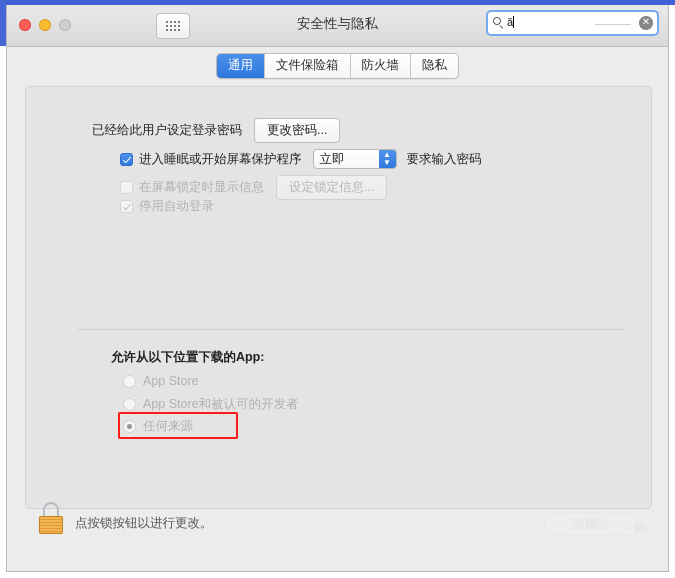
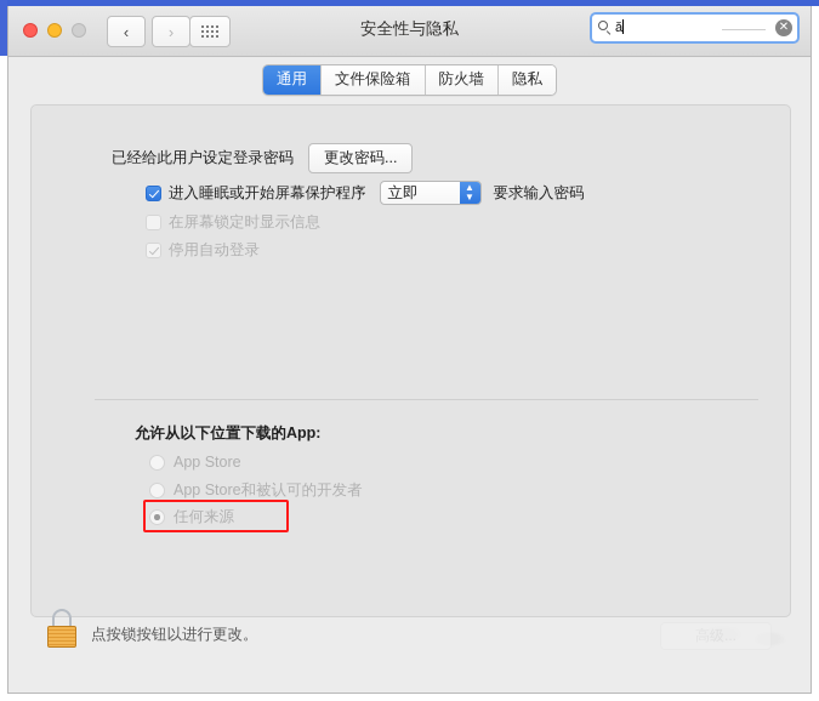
+ ‹
+ ›
  安全性与隐私
  ă
  ✕
  通用
  文件保险箱
  防火墙
  隐私
  已经给此用户设定登录密码
  更改密码...
  进入睡眠或开始屏幕保护程序
  立即
  ▲
  ▼
  要求输入密码
  在屏幕锁定时显示信息
- 设定锁定信息...
  停用自动登录
  允许从以下位置下载的App:
  App Store
  App Store和被认可的开发者
  任何来源
  点按锁按钮以进行更改。
